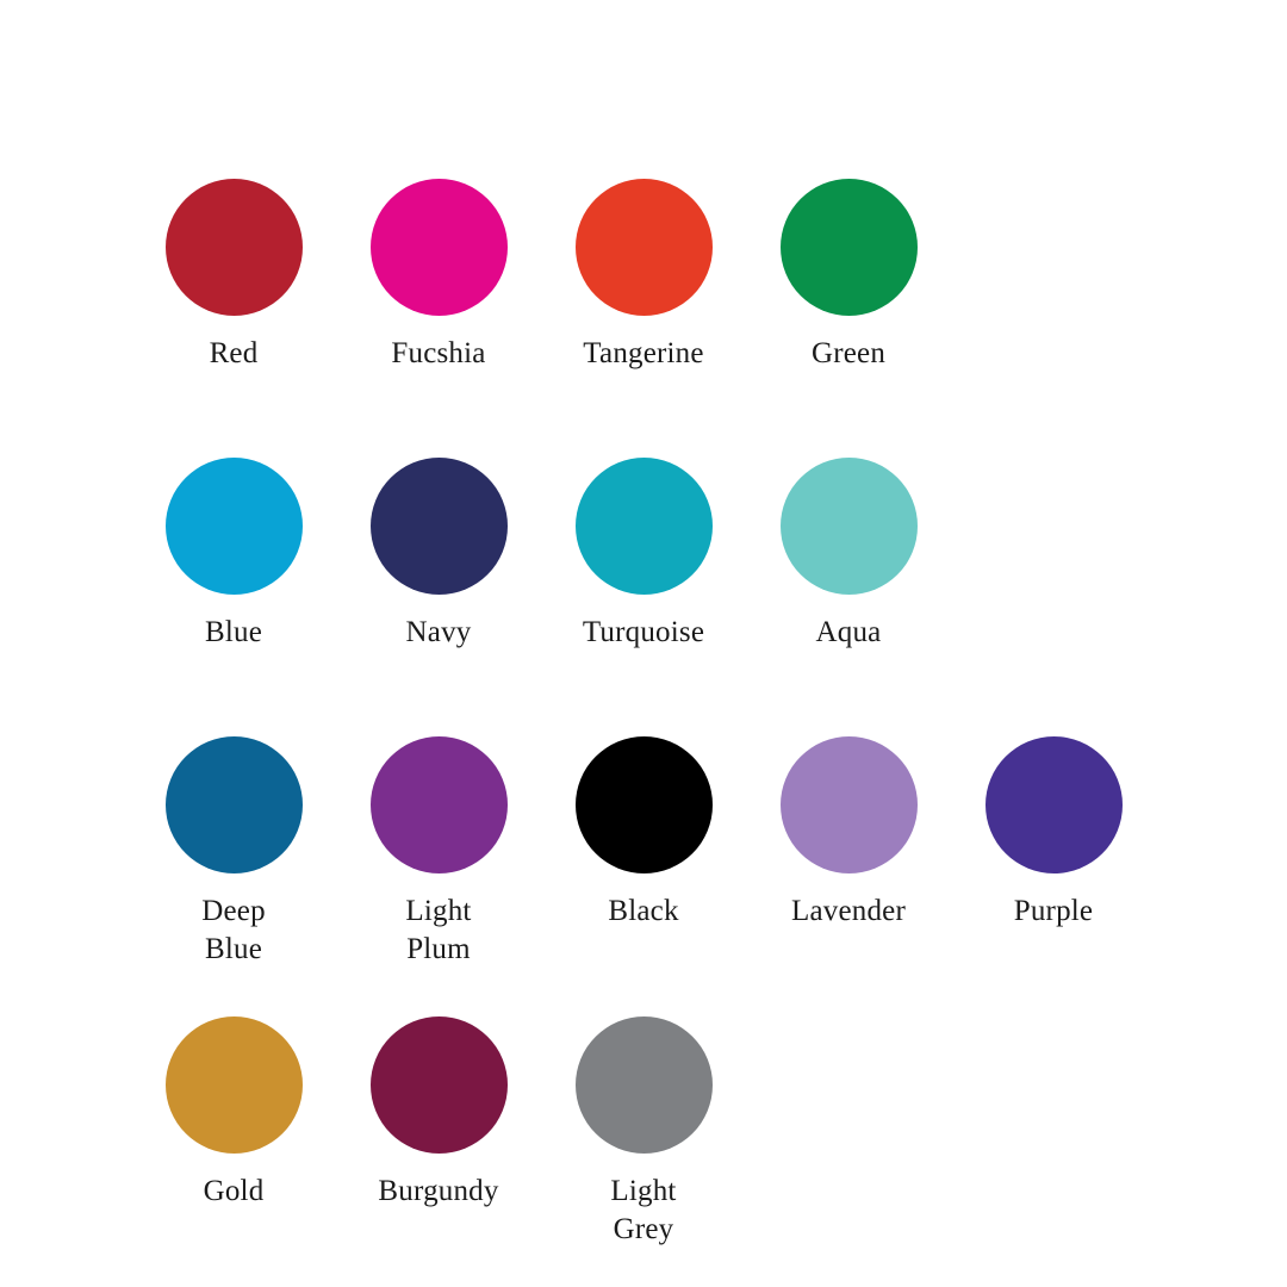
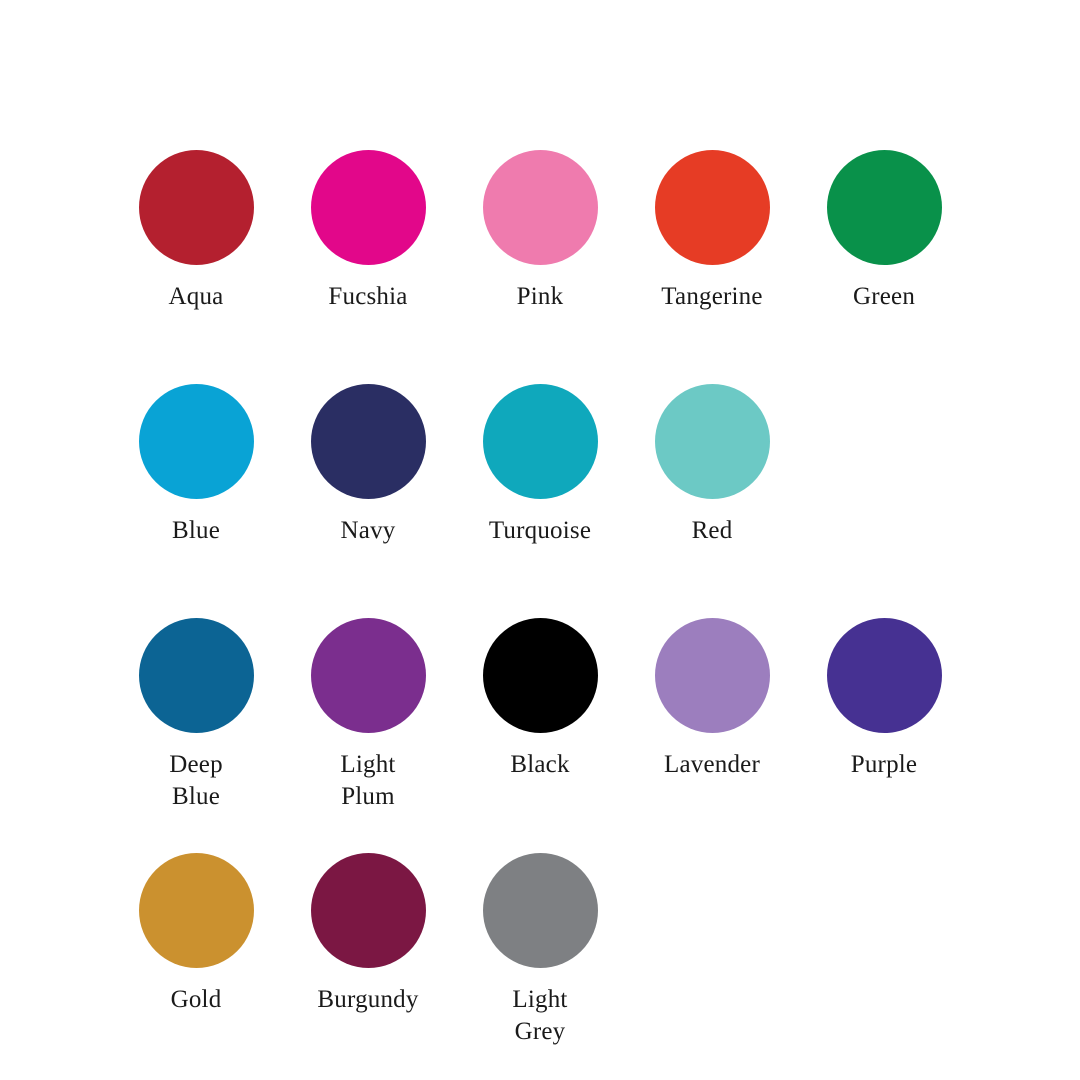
- Red
+ Aqua
  Fucshia
+ Pink
  Tangerine
  Green
  Blue
  Navy
  Turquoise
- Aqua
+ Red
  Deep
  Blue
  Light
  Plum
  Black
  Lavender
  Purple
  Gold
  Burgundy
  Light
  Grey
